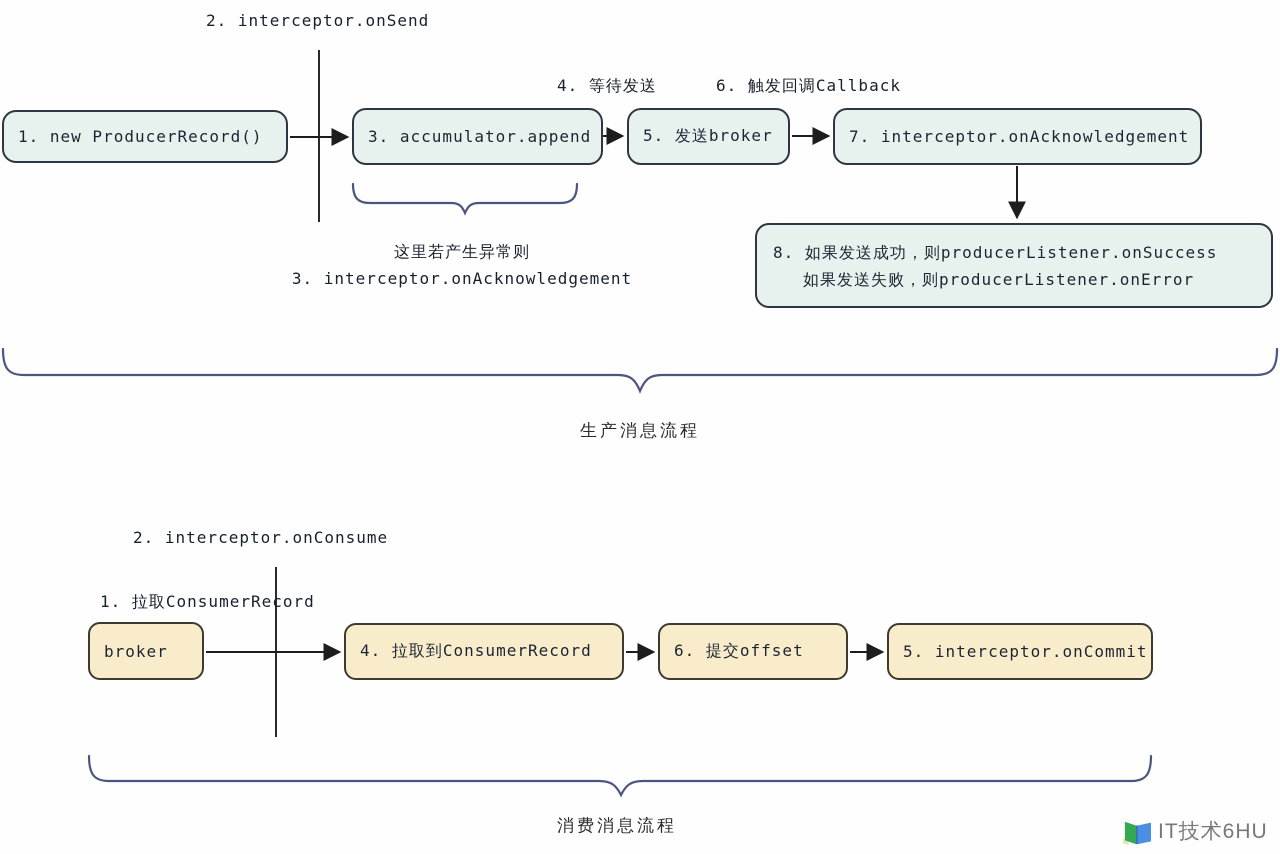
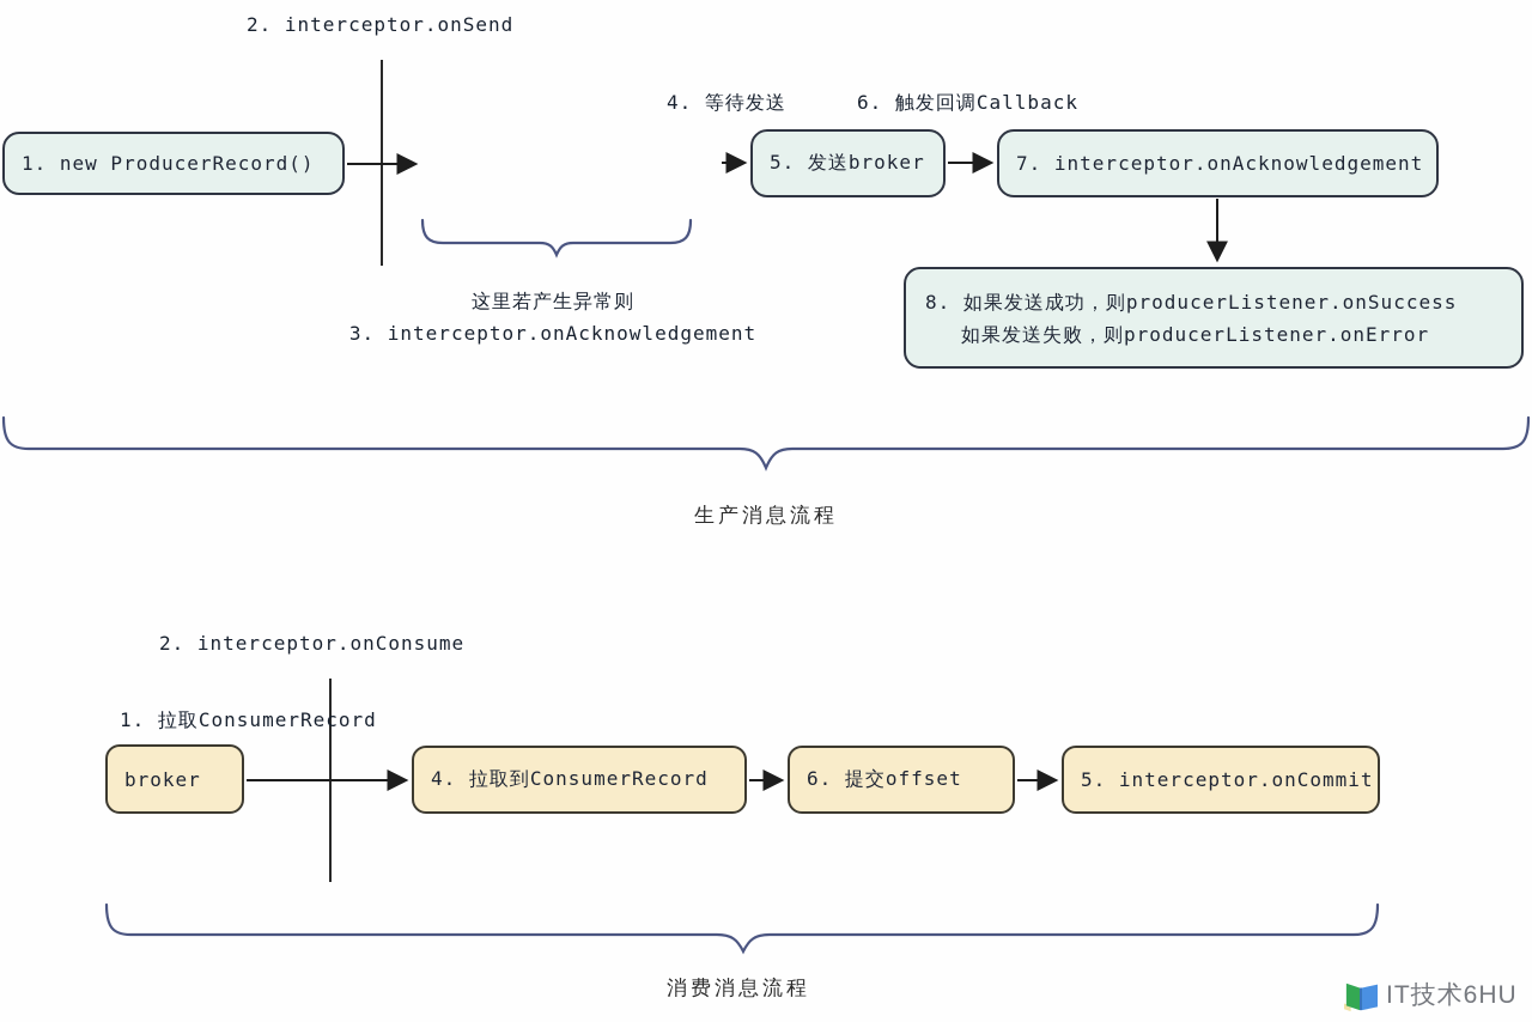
  2. interceptor.onSend
  1. new ProducerRecord()
- 3. accumulator.append
  4. 等待发送
  5. 发送broker
  6. 触发回调Callback
  7. interceptor.onAcknowledgement
  8. 如果发送成功，则producerListener.onSuccess
  如果发送失败，则producerListener.onError
  这里若产生异常则
  3. interceptor.onAcknowledgement
  生产消息流程
  2. interceptor.onConsume
  1. 拉取ConsumerRecord
  broker
  4. 拉取到ConsumerRecord
  6. 提交offset
  5. interceptor.onCommit
  消费消息流程
  IT技术6HU
